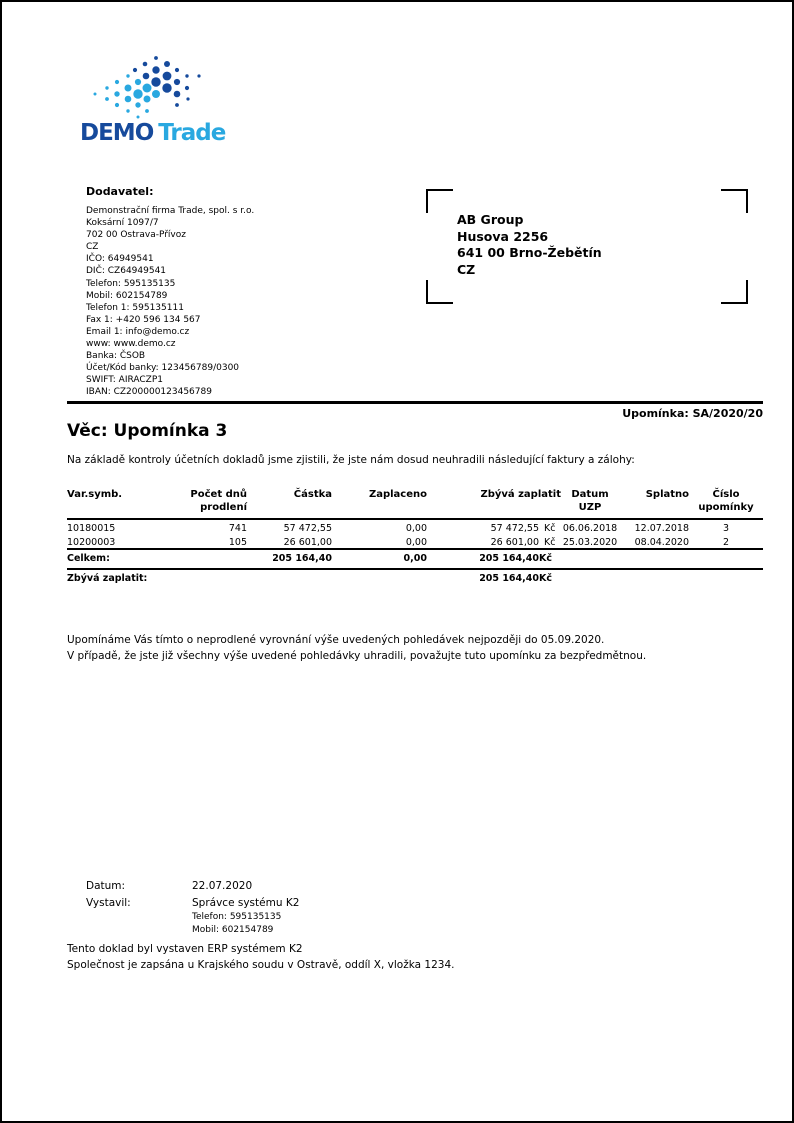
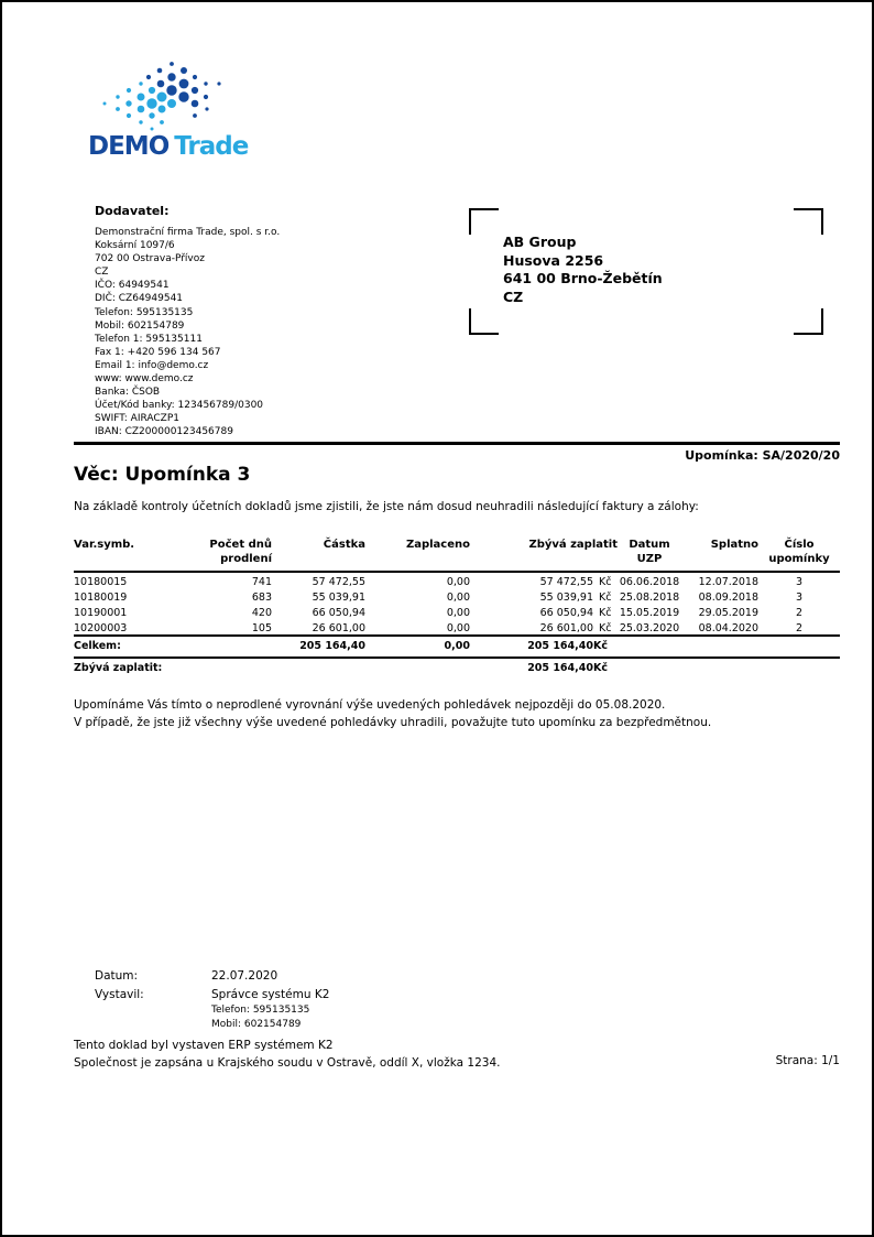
  DEMO Trade
  Dodavatel:
  Demonstrační firma Trade, spol. s r.o.
- Koksární 1097/7
+ Koksární 1097/6
  702 00 Ostrava-Přívoz
  CZ
  IČO: 64949541
  DIČ: CZ64949541
  Telefon: 595135135
  Mobil: 602154789
  Telefon 1: 595135111
  Fax 1: +420 596 134 567
  Email 1: info@demo.cz
  www: www.demo.cz
  Banka: ČSOB
  Účet/Kód banky: 123456789/0300
  SWIFT: AIRACZP1
  IBAN: CZ200000123456789
  AB Group
  Husova 2256
  641 00 Brno-Žebětín
  CZ
  Upomínka: SA/2020/20
  Věc: Upomínka 3
  Na základě kontroly účetních dokladů jsme zjistili, že jste nám dosud neuhradili následující faktury a zálohy:
  Var.symb.	Počet dnůprodlení	Částka	Zaplaceno	Zbývá zaplatit	DatumUZP	Splatno	Čísloupomínky
  10180015	741	57 472,55	0,00	57 472,55	Kč	06.06.2018	12.07.2018	3
+ 10180019	683	55 039,91	0,00	55 039,91	Kč	25.08.2018	08.09.2018	3
+ 10190001	420	66 050,94	0,00	66 050,94	Kč	15.05.2019	29.05.2019	2
  10200003	105	26 601,00	0,00	26 601,00	Kč	25.03.2020	08.04.2020	2
  Celkem:	205 164,40	0,00	205 164,40	Kč
  Zbývá zaplatit:	205 164,40	Kč
- Upomínáme Vás tímto o neprodlené vyrovnání výše uvedených pohledávek nejpozději do 05.09.2020.
+ Upomínáme Vás tímto o neprodlené vyrovnání výše uvedených pohledávek nejpozději do 05.08.2020.
  V případě, že jste již všechny výše uvedené pohledávky uhradili, považujte tuto upomínku za bezpředmětnou.
  Datum:
  22.07.2020
  Vystavil:
  Správce systému K2
  Telefon: 595135135
  Mobil: 602154789
  Tento doklad byl vystaven ERP systémem K2
  Společnost je zapsána u Krajského soudu v Ostravě, oddíl X, vložka 1234.
+ Strana: 1/1
